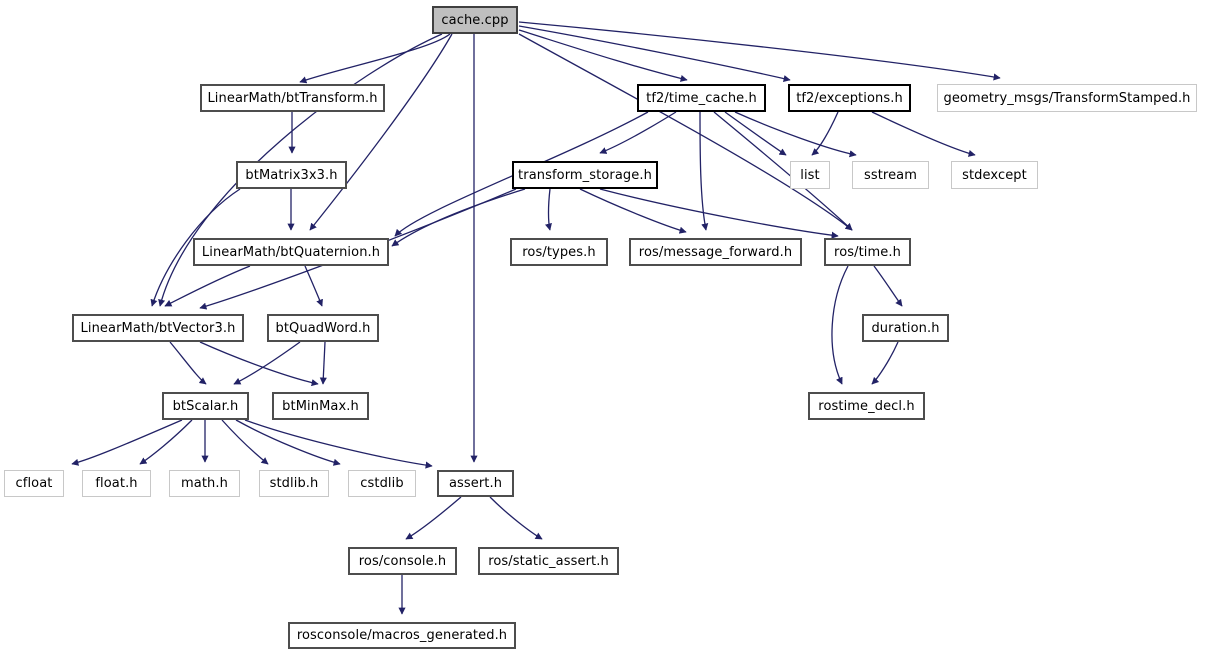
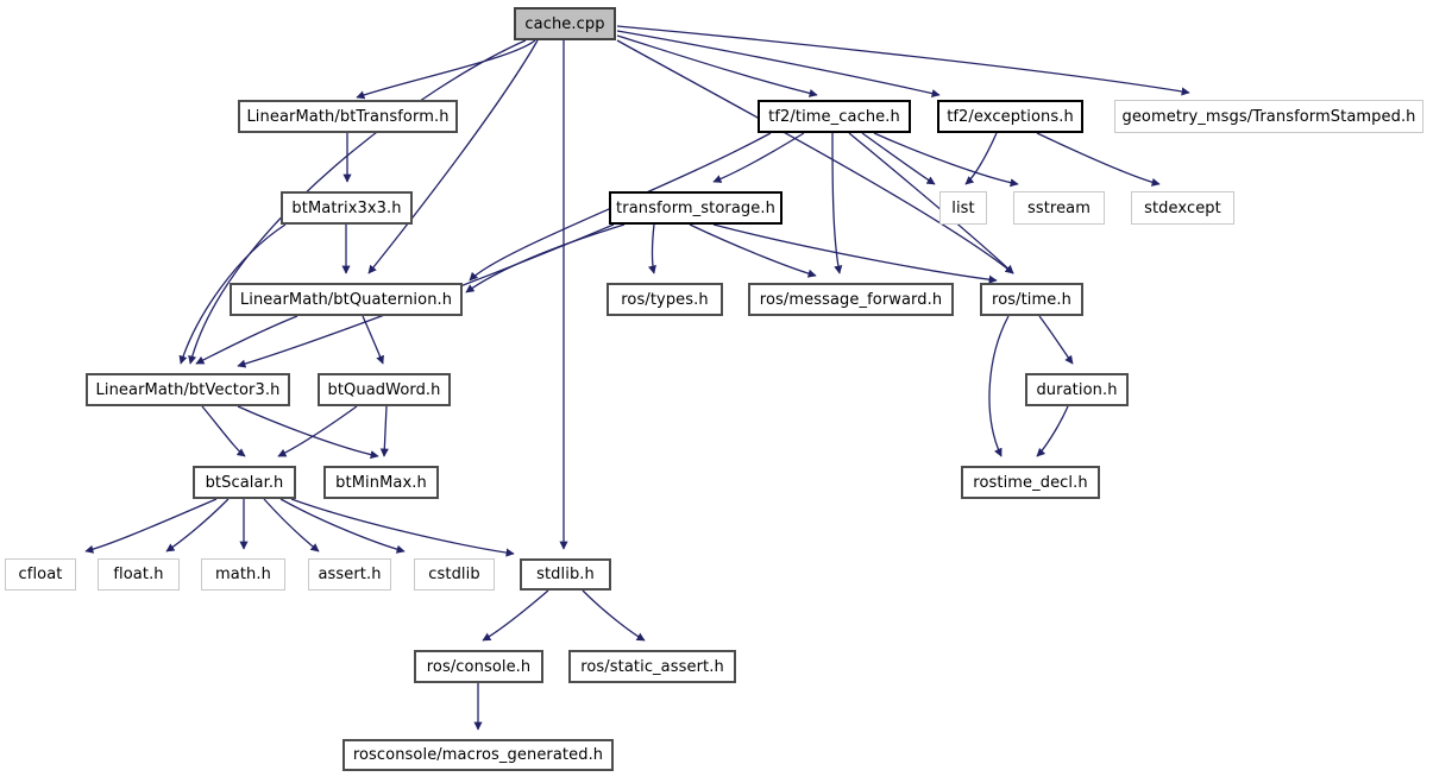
  cache.cpp
  LinearMath/btTransform.h
  tf2/time_cache.h
  tf2/exceptions.h
  geometry_msgs/TransformStamped.h
  btMatrix3x3.h
  transform_storage.h
  list
  sstream
  stdexcept
  LinearMath/btQuaternion.h
  ros/types.h
  ros/message_forward.h
  ros/time.h
  LinearMath/btVector3.h
  btQuadWord.h
  duration.h
  btScalar.h
  btMinMax.h
  rostime_decl.h
  cfloat
  float.h
  math.h
- stdlib.h
+ assert.h
  cstdlib
- assert.h
+ stdlib.h
  ros/console.h
  ros/static_assert.h
  rosconsole/macros_generated.h
